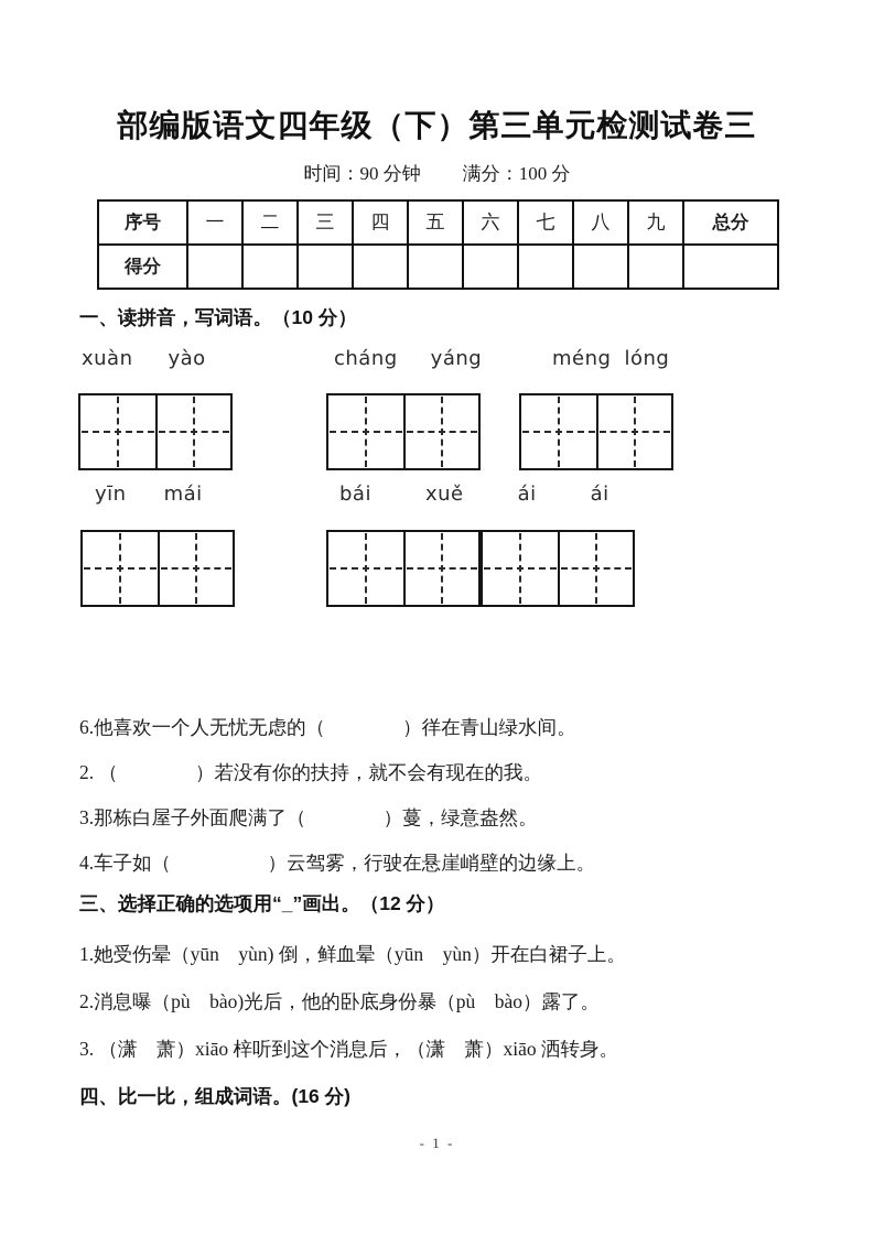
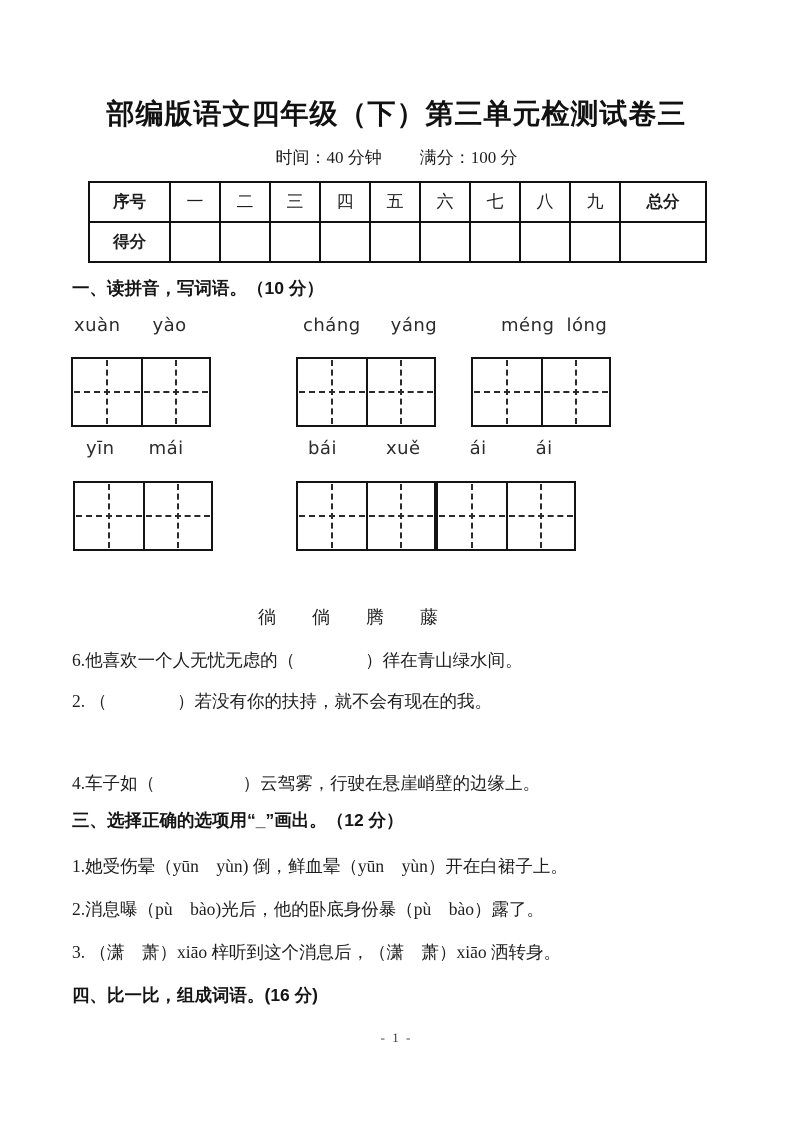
  部编版语文四年级（下）第三单元检测试卷三
- 时间：90 分钟
+ 时间：40 分钟
  满分：100 分
  序号	一	二	三	四	五	六	七	八	九	总分
  得分
  一、读拼音，写词语。（10 分）
  xuàn
  yào
  cháng
  yáng
  méng
  lóng
  yīn
  mái
  bái
  xuě
  ái
  ái
+ 徜
+ 倘
+ 腾
+ 藤
  6.他喜欢一个人无忧无虑的（ ）徉在青山绿水间。
  2. （ ）若没有你的扶持，就不会有现在的我。
- 3.那栋白屋子外面爬满了（ ）蔓，绿意盎然。
  4.车子如（ ）云驾雾，行驶在悬崖峭壁的边缘上。
  三、选择正确的选项用“_”画出。（12 分）
  1.她受伤晕（yūn yùn) 倒，鲜血晕（yūn yùn）开在白裙子上。
  2.消息曝（pù bào)光后，他的卧底身份暴（pù bào）露了。
  3. （潇 萧）xiāo 梓听到这个消息后，（潇 萧）xiāo 洒转身。
  四、比一比，组成词语。(16 分)
  - 1 -
